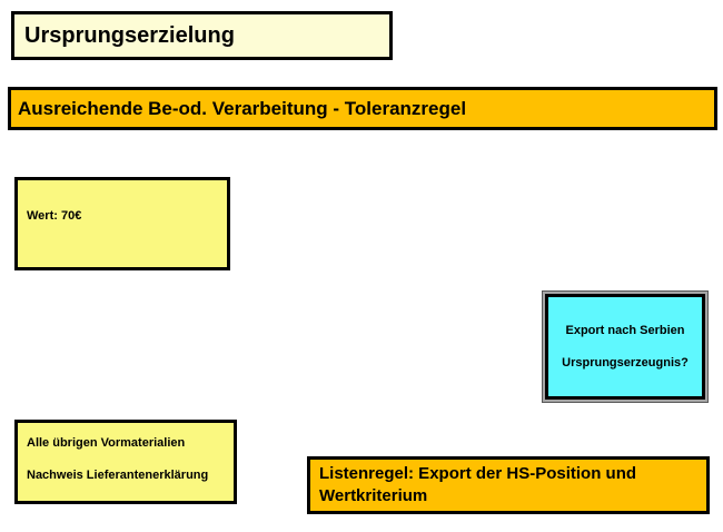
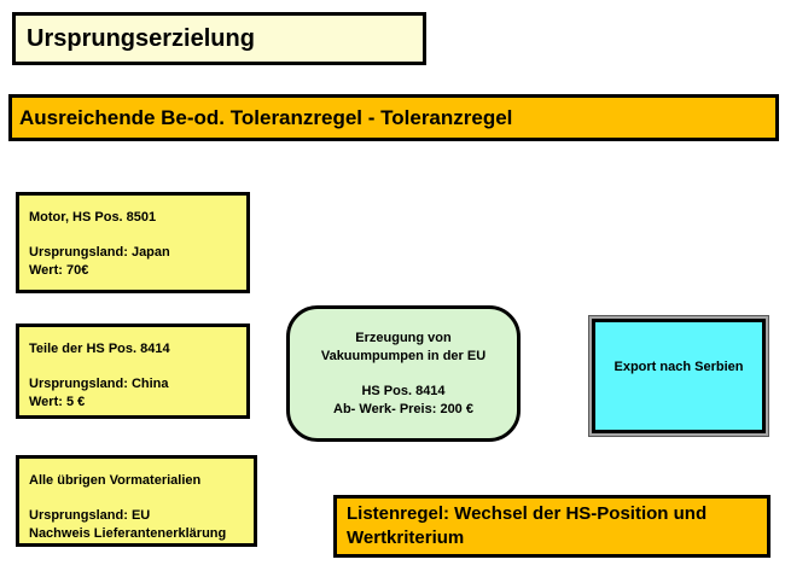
  Ursprungserzielung
- Ausreichende Be-od. Verarbeitung - Toleranzregel
+ Ausreichende Be-od. Toleranzregel - Toleranzregel
+ Motor, HS Pos. 8501
+ Ursprungsland: Japan
  Wert: 70€
+ Teile der HS Pos. 8414
+ Ursprungsland: China
+ Wert: 5 €
  Alle übrigen Vormaterialien
+ Ursprungsland: EU
  Nachweis Lieferantenerklärung
+ Erzeugung von
+ Vakuumpumpen in der EU
+ HS Pos. 8414
+ Ab- Werk- Preis: 200 €
  Export nach Serbien
- Ursprungserzeugnis?
- Listenregel: Export der HS-Position und
+ Listenregel: Wechsel der HS-Position und
  Wertkriterium
